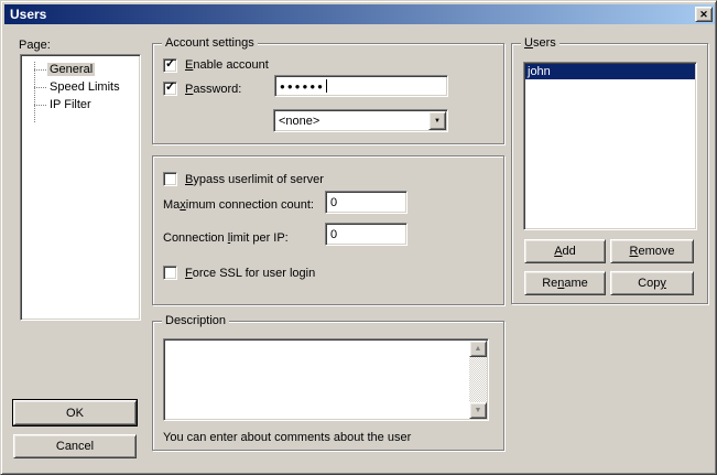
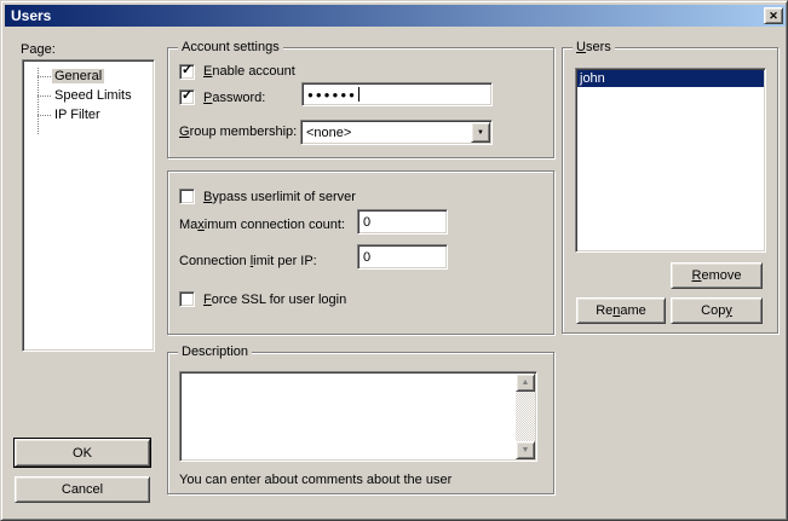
  Users
  ✕
  Page:
  General
  Speed Limits
  IP Filter
  Account settings
  ✓
  Enable account
  ✓
  Password:
  ●●●●●●
+ Group membership:
  <none>
  Bypass userlimit of server
  Maximum connection count:
  0
  Connection limit per IP:
  0
  Force SSL for user login
  Description
  You can enter about comments about the user
  Users
  john
- Add
  Remove
  Rename
  Copy
  OK
  Cancel
